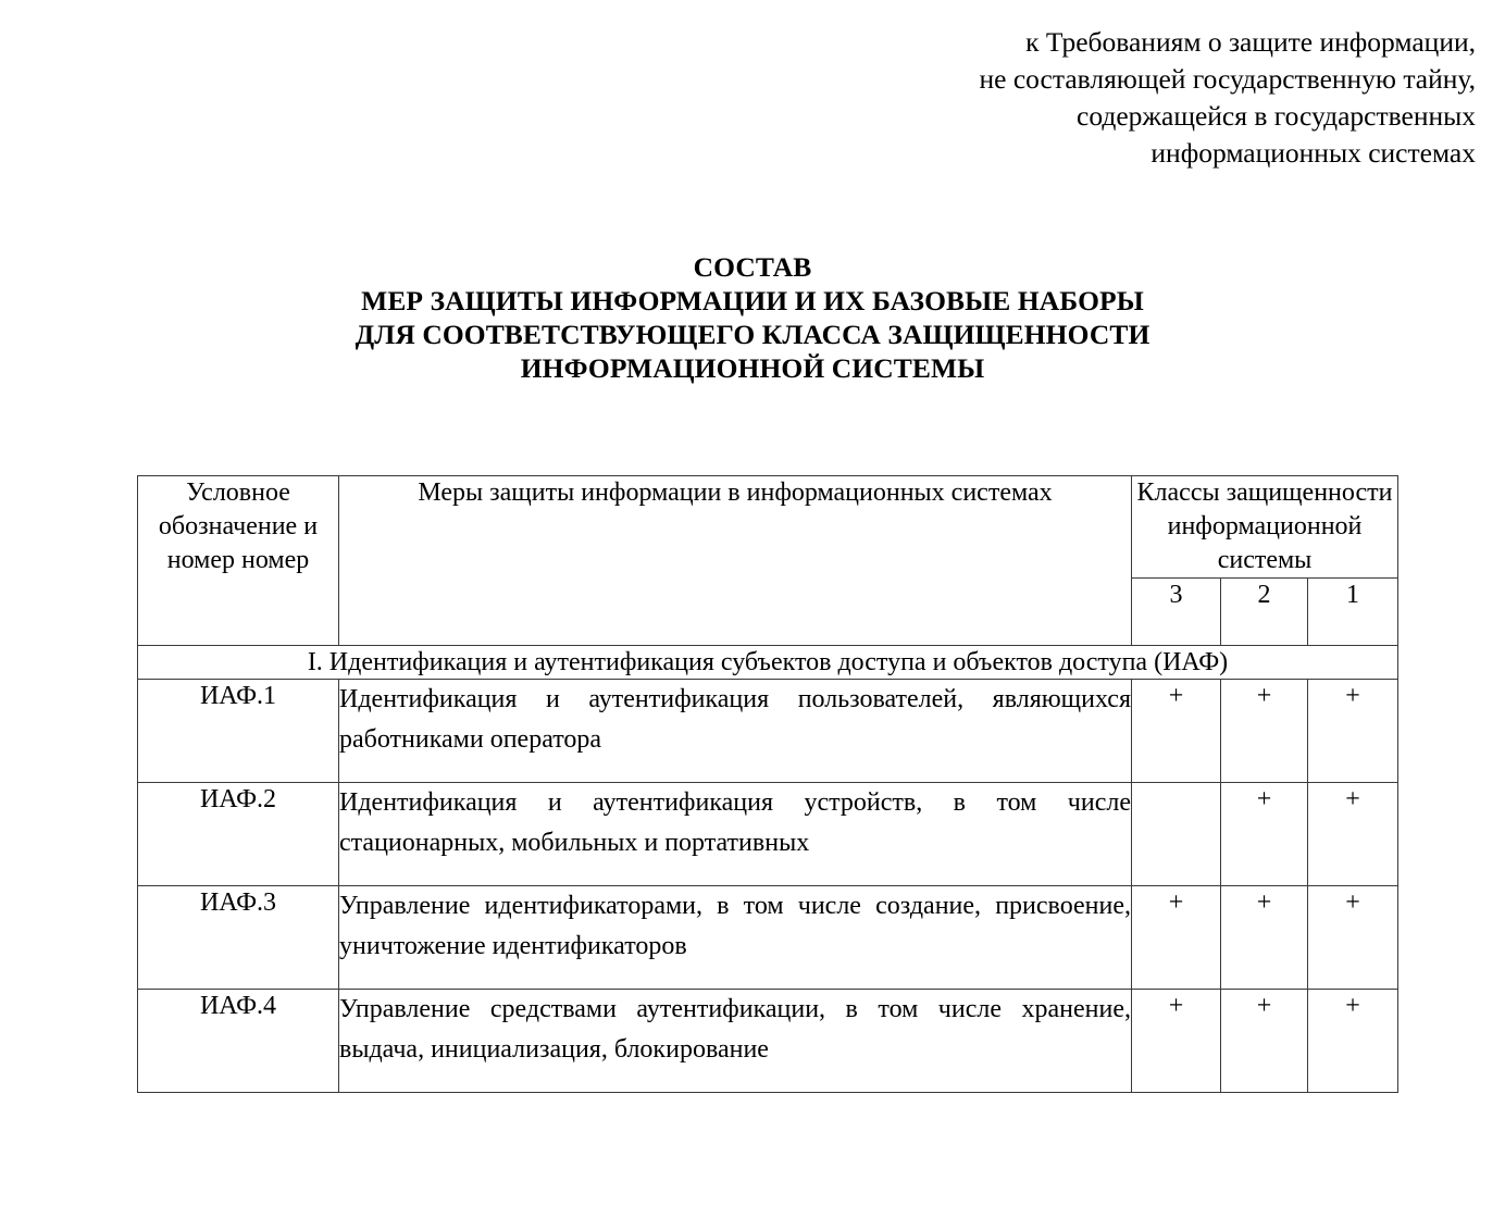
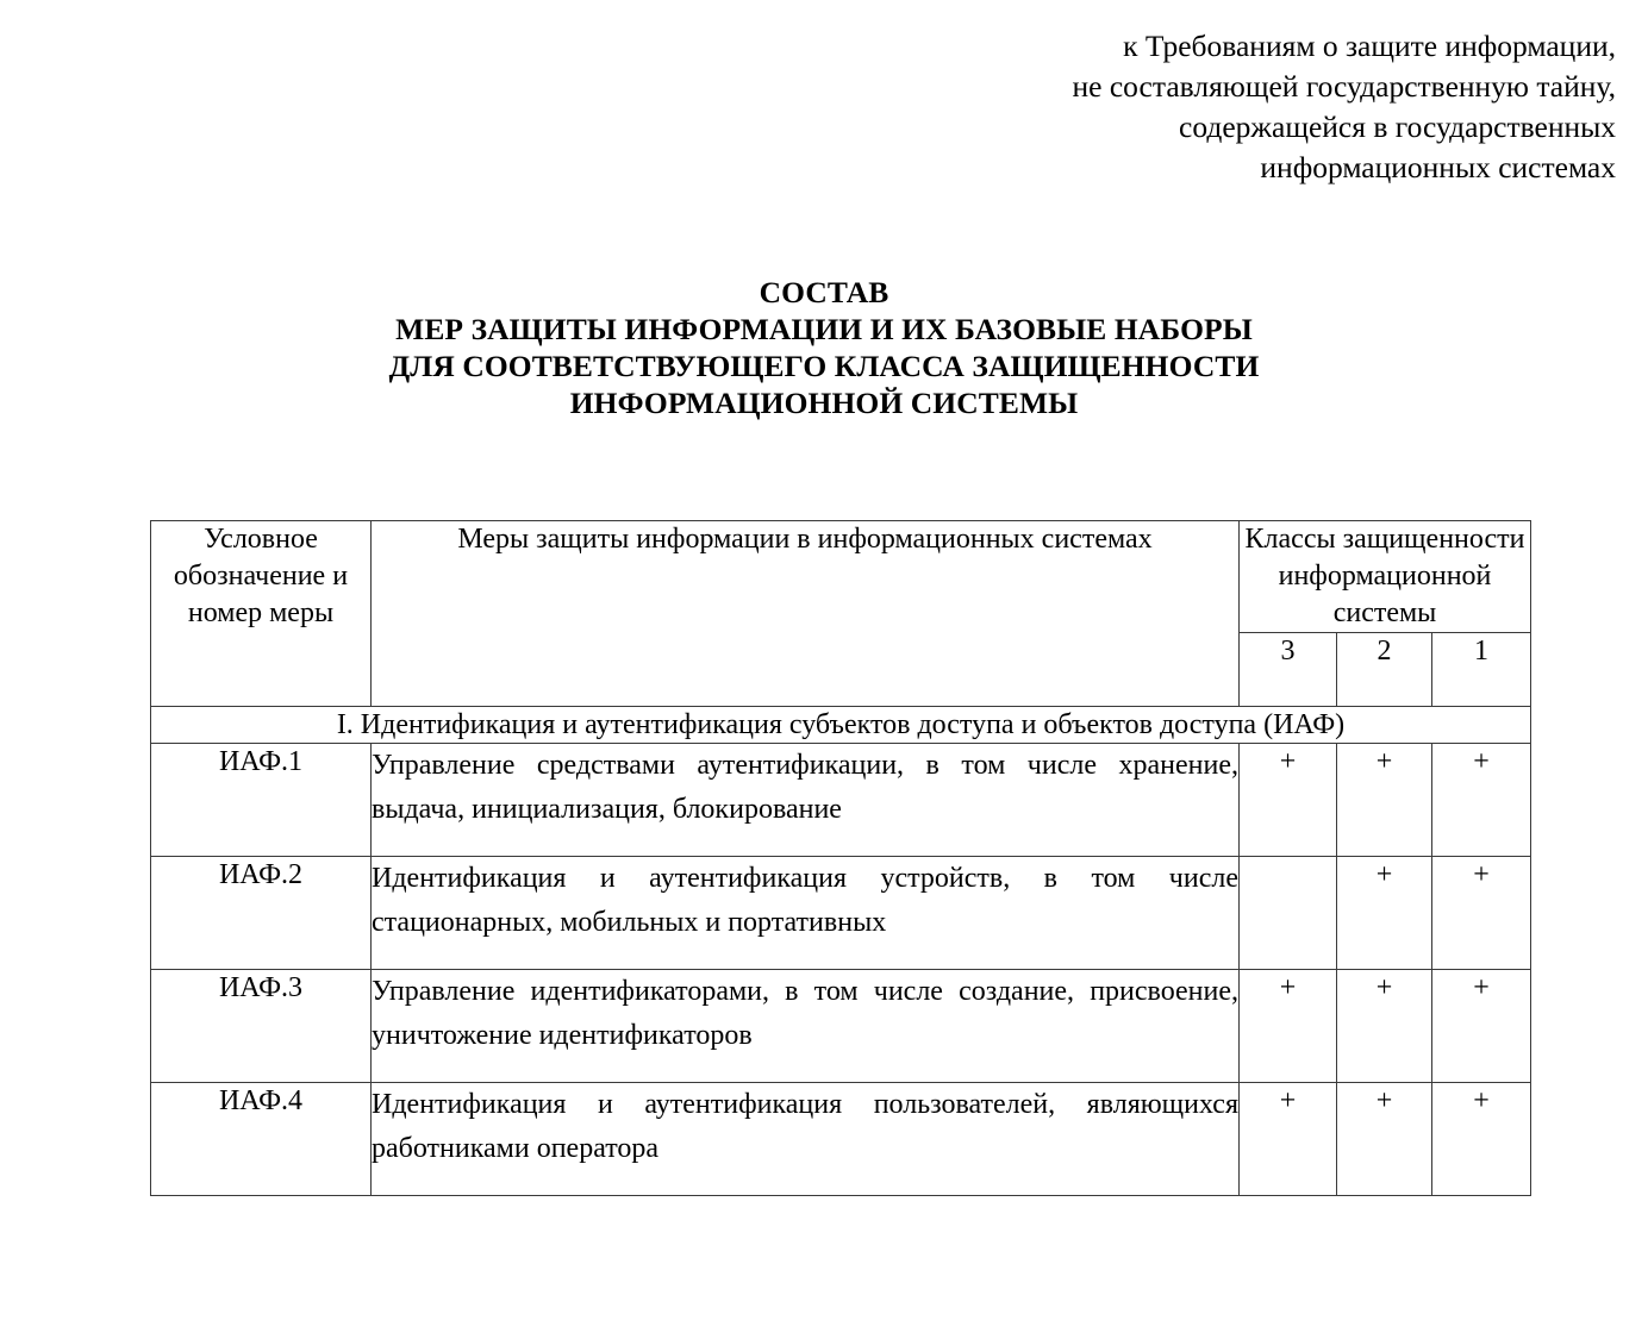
  к Требованиям о защите информации,
  не составляющей государственную тайну,
  содержащейся в государственных
  информационных системах
  СОСТАВ
  МЕР ЗАЩИТЫ ИНФОРМАЦИИ И ИХ БАЗОВЫЕ НАБОРЫ
  ДЛЯ СООТВЕТСТВУЮЩЕГО КЛАССА ЗАЩИЩЕННОСТИ
  ИНФОРМАЦИОННОЙ СИСТЕМЫ
- Условное обозначение и номер номер	Меры защиты информации в информационных системах	Классы защищенности информационной системы
+ Условное обозначение и номер меры	Меры защиты информации в информационных системах	Классы защищенности информационной системы
  3	2	1
  I. Идентификация и аутентификация субъектов доступа и объектов доступа (ИАФ)
- ИАФ.1	Идентификация и аутентификация пользователей, являющихся работниками оператора	+	+	+
+ ИАФ.1	Управление средствами аутентификации, в том числе хранение, выдача, инициализация, блокирование	+	+	+
  ИАФ.2	Идентификация и аутентификация устройств, в том числе стационарных, мобильных и портативных		+	+
  ИАФ.3	Управление идентификаторами, в том числе создание, присвоение, уничтожение идентификаторов	+	+	+
- ИАФ.4	Управление средствами аутентификации, в том числе хранение, выдача, инициализация, блокирование	+	+	+
+ ИАФ.4	Идентификация и аутентификация пользователей, являющихся работниками оператора	+	+	+
